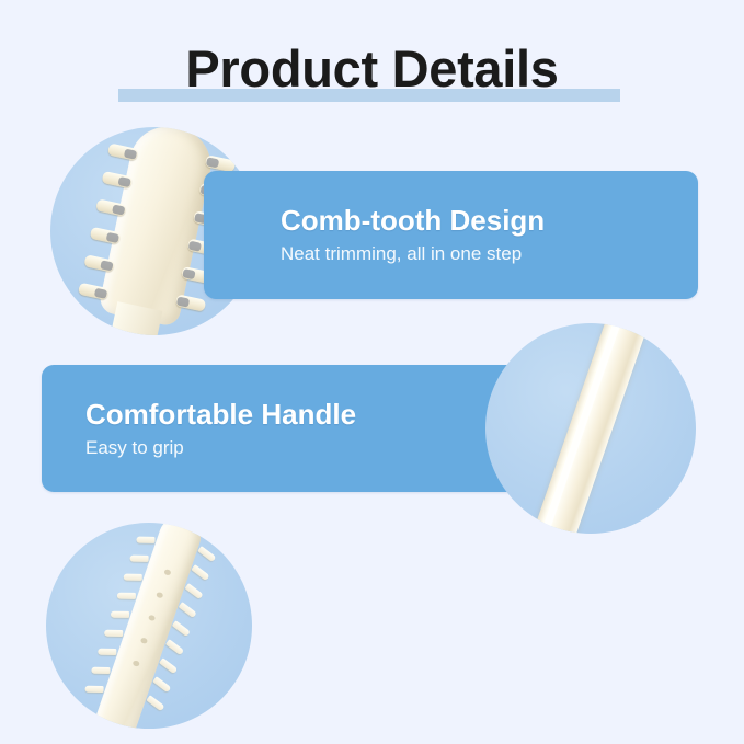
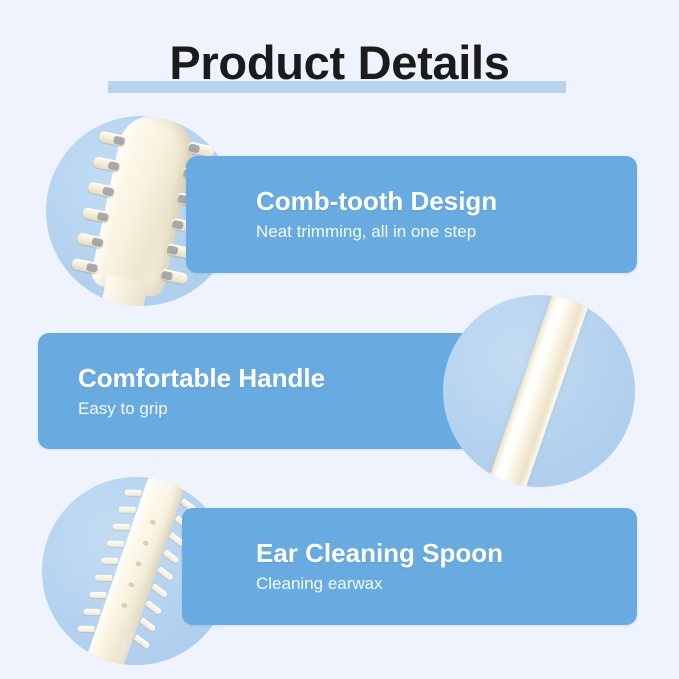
  Product Details
  Comb-tooth Design
  Neat trimming, all in one step
  Comfortable Handle
  Easy to grip
+ Ear Cleaning Spoon
+ Cleaning earwax
